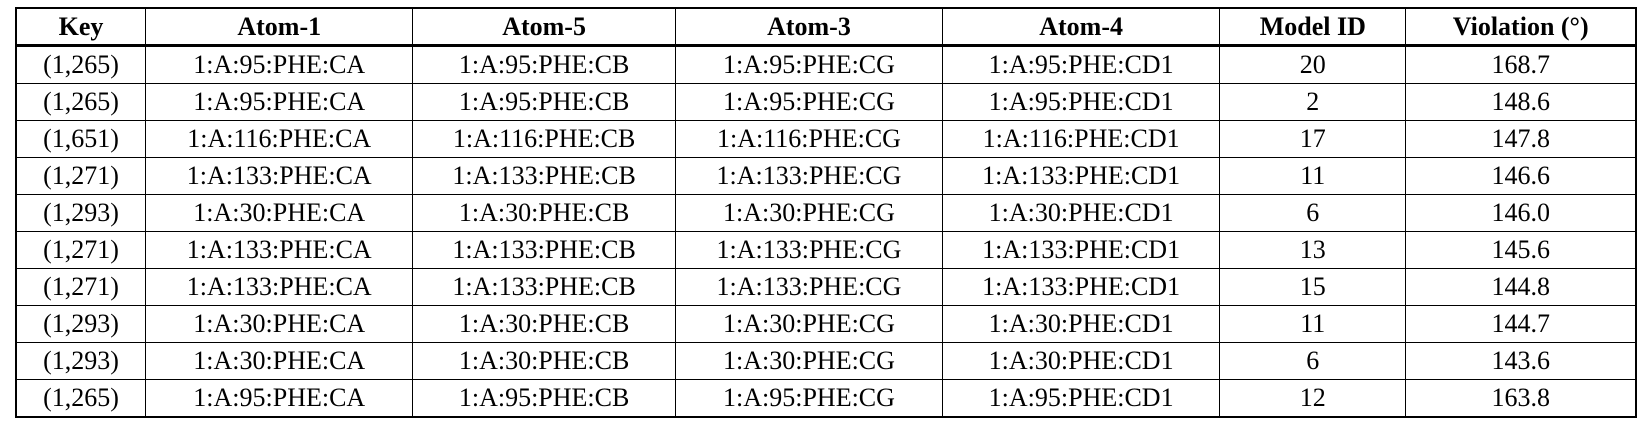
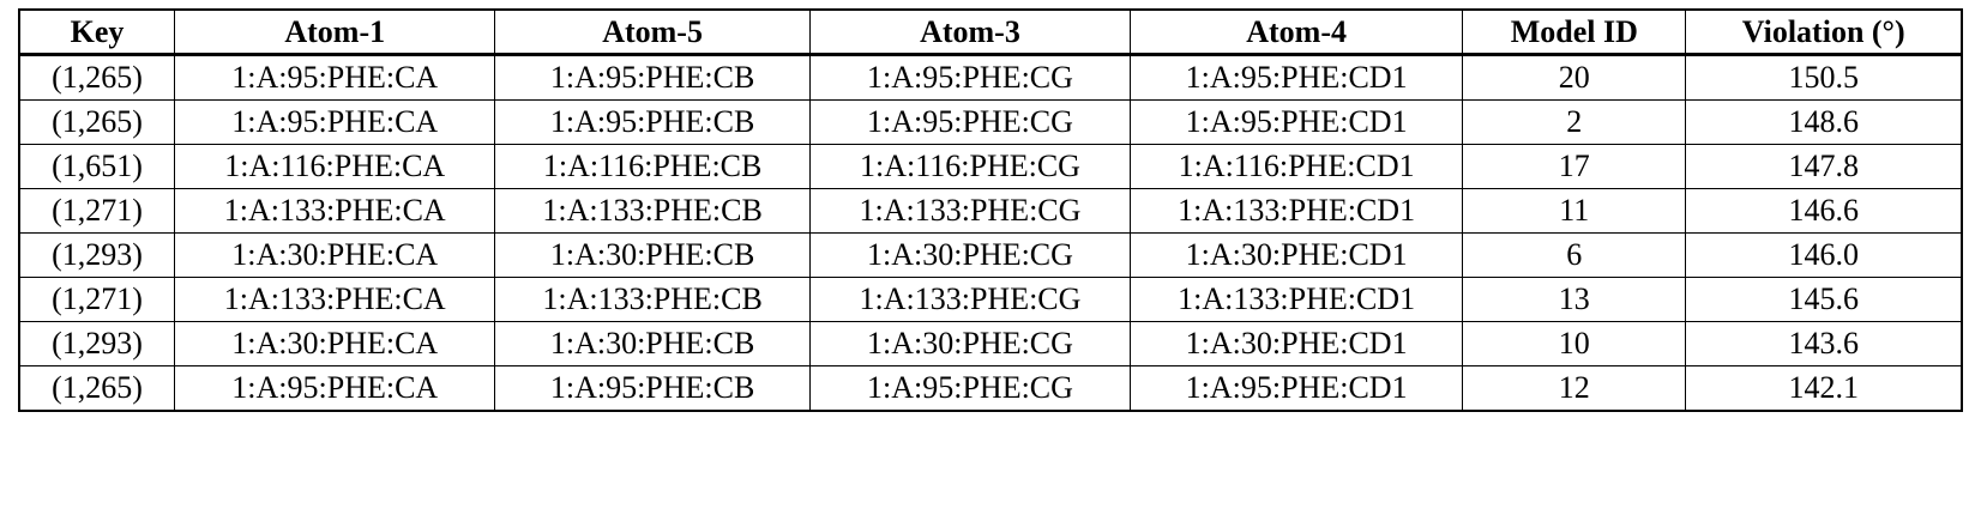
  Key	Atom-1	Atom-5	Atom-3	Atom-4	Model ID	Violation (°)
- (1,265)	1:A:95:PHE:CA	1:A:95:PHE:CB	1:A:95:PHE:CG	1:A:95:PHE:CD1	20	168.7
+ (1,265)	1:A:95:PHE:CA	1:A:95:PHE:CB	1:A:95:PHE:CG	1:A:95:PHE:CD1	20	150.5
  (1,265)	1:A:95:PHE:CA	1:A:95:PHE:CB	1:A:95:PHE:CG	1:A:95:PHE:CD1	2	148.6
  (1,651)	1:A:116:PHE:CA	1:A:116:PHE:CB	1:A:116:PHE:CG	1:A:116:PHE:CD1	17	147.8
  (1,271)	1:A:133:PHE:CA	1:A:133:PHE:CB	1:A:133:PHE:CG	1:A:133:PHE:CD1	11	146.6
  (1,293)	1:A:30:PHE:CA	1:A:30:PHE:CB	1:A:30:PHE:CG	1:A:30:PHE:CD1	6	146.0
  (1,271)	1:A:133:PHE:CA	1:A:133:PHE:CB	1:A:133:PHE:CG	1:A:133:PHE:CD1	13	145.6
- (1,271)	1:A:133:PHE:CA	1:A:133:PHE:CB	1:A:133:PHE:CG	1:A:133:PHE:CD1	15	144.8
- (1,293)	1:A:30:PHE:CA	1:A:30:PHE:CB	1:A:30:PHE:CG	1:A:30:PHE:CD1	11	144.7
- (1,293)	1:A:30:PHE:CA	1:A:30:PHE:CB	1:A:30:PHE:CG	1:A:30:PHE:CD1	6	143.6
+ (1,293)	1:A:30:PHE:CA	1:A:30:PHE:CB	1:A:30:PHE:CG	1:A:30:PHE:CD1	10	143.6
- (1,265)	1:A:95:PHE:CA	1:A:95:PHE:CB	1:A:95:PHE:CG	1:A:95:PHE:CD1	12	163.8
+ (1,265)	1:A:95:PHE:CA	1:A:95:PHE:CB	1:A:95:PHE:CG	1:A:95:PHE:CD1	12	142.1
